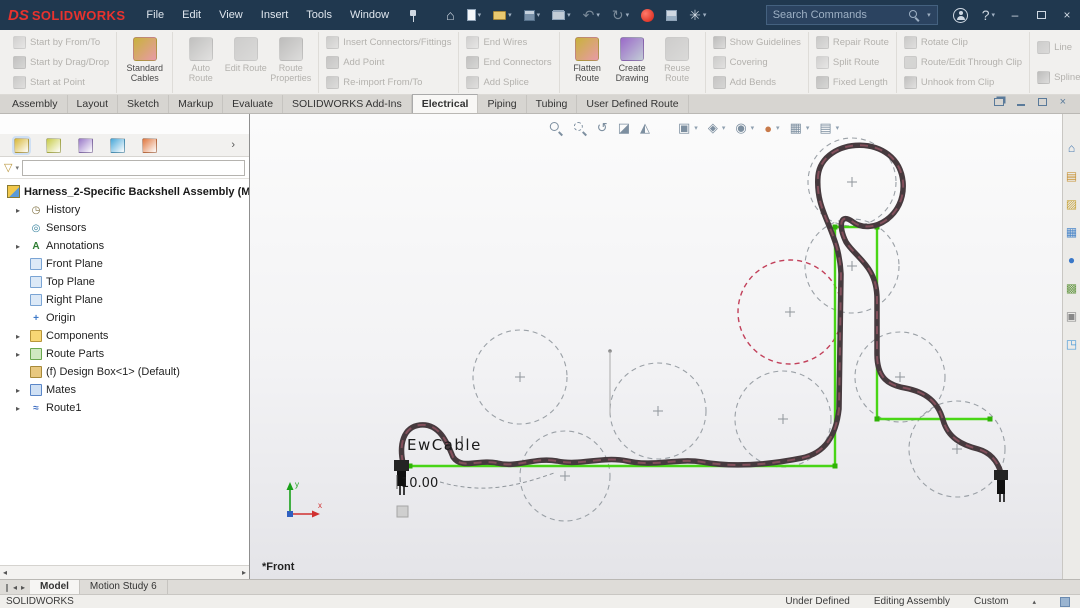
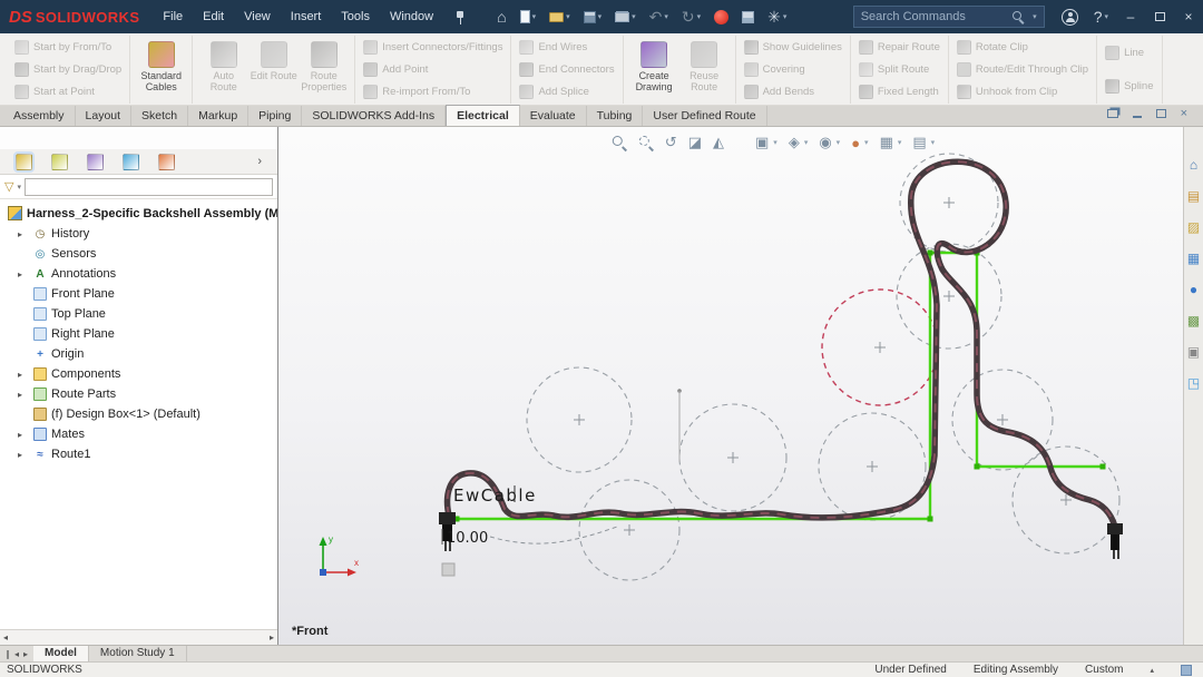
  DS
  SOLIDWORKS
  File
  Edit
  View
  Insert
  Tools
  Window
  ⌂
  ↶
  ↻
  ✳
  Search Commands
  ?
  –
  ×
  Start by From/To
  Start by Drag/Drop
  Start at Point
  Standard Cables
  Auto Route
  Edit Route
  Route Properties
  Insert Connectors/Fittings
  Add Point
  Re-import From/To
  End Wires
  End Connectors
  Add Splice
- Flatten Route
  Create Drawing
  Reuse Route
  Show Guidelines
  Covering
  Add Bends
  Repair Route
  Split Route
  Fixed Length
  Rotate Clip
  Route/Edit Through Clip
  Unhook from Clip
  Line
  Spline
  Assembly
  Layout
  Sketch
  Markup
- Evaluate
+ Piping
  SOLIDWORKS Add-Ins
  Electrical
- Piping
+ Evaluate
  Tubing
  User Defined Route
  ×
  ›
  ▽
  Harness_2-Specific Backshell Assembly (M
  ▸
  ◷
  History
  ◎
  Sensors
  ▸
  A
  Annotations
  Front Plane
  Top Plane
  Right Plane
  +
  Origin
  ▸
  Components
  ▸
  Route Parts
  (f) Design Box<1> (Default)
  ▸
  Mates
  ▸
  ≈
  Route1
  ◂
  ▸
  ↺
  ◪
  ◭
  ▣
  ◈
  ◉
  ●
  ▦
  ▤
  EwCable
  10.00
  x
  y
  *Front
  ⌂
  ▤
  ▨
  ▦
  ●
  ▩
  ▣
  ◳
  ∥
  ◂
  ▸
  Model
- Motion Study 6
+ Motion Study 1
  SOLIDWORKS
  Under Defined
  Editing Assembly
  Custom
